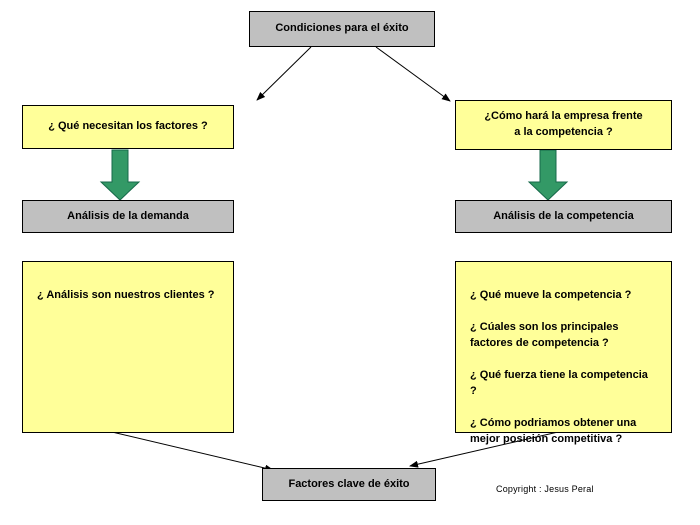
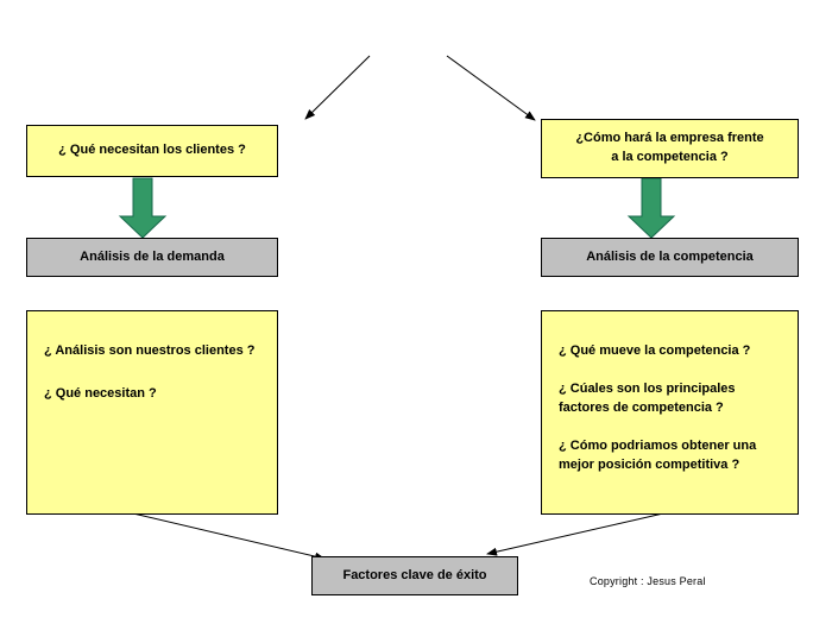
- Condiciones para el éxito
- ¿ Qué necesitan los factores ?
+ ¿ Qué necesitan los clientes ?
  ¿Cómo hará la empresa frente
  a la competencia ?
  Análisis de la demanda
  Análisis de la competencia
  ¿ Análisis son nuestros clientes ?
+ ¿ Qué necesitan ?
  ¿ Qué mueve la competencia ?
  ¿ Cúales son los principales
  factores de competencia ?
- ¿ Qué fuerza tiene la competencia ?
  ¿ Cómo podriamos obtener una
  mejor posición competitiva ?
  Factores clave de éxito
  Copyright : Jesus Peral
